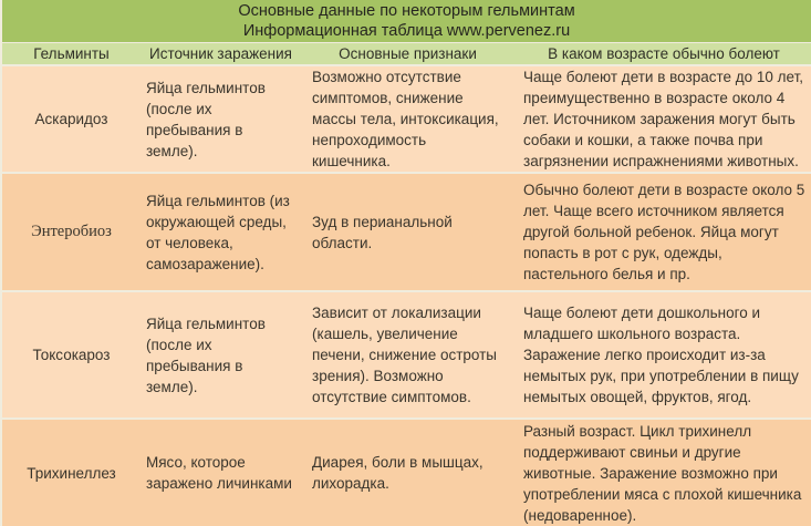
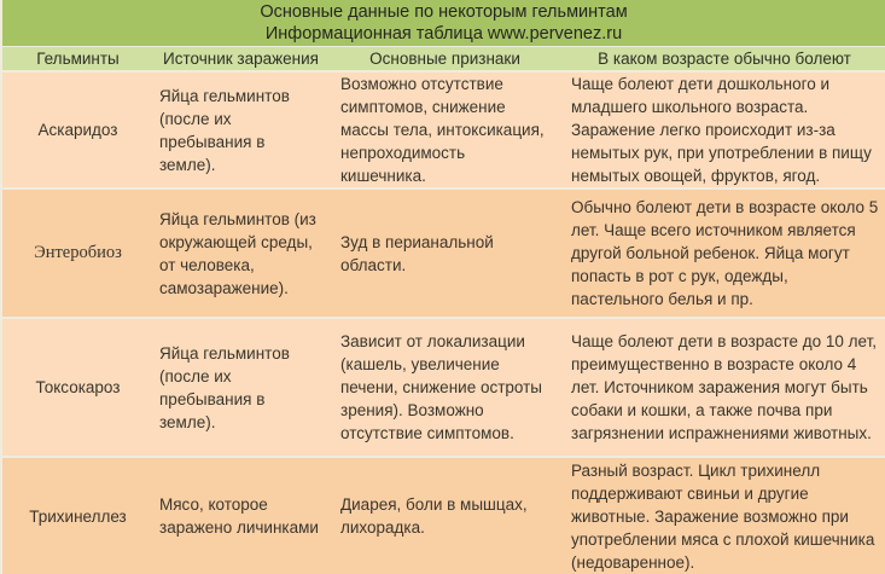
  Основные данные по некоторым гельминтам
  Информационная таблица www.pervenez.ru
  Гельминты
  Источник заражения
  Основные признаки
  В каком возрасте обычно болеют
  Аскаридоз
  Яйца гельминтов (после их пребывания в земле).
  Возможно отсутствие симптомов, снижение массы тела, интоксикация, непроходимость кишечника.
- Чаще болеют дети в возрасте до 10 лет, преимущественно в возрасте около 4 лет. Источником заражения могут быть собаки и кошки, а также почва при загрязнении испражнениями животных.
+ Чаще болеют дети дошкольного и младшего школьного возраста. Заражение легко происходит из-за немытых рук, при употреблении в пищу немытых овощей, фруктов, ягод.
  Энтеробиоз
  Яйца гельминтов (из окружающей среды, от человека, самозаражение).
  Зуд в перианальной области.
  Обычно болеют дети в возрасте около 5 лет. Чаще всего источником является другой больной ребенок. Яйца могут попасть в рот с рук, одежды, пастельного белья и пр.
  Токсокароз
  Яйца гельминтов (после их пребывания в земле).
  Зависит от локализации (кашель, увеличение печени, снижение остроты зрения). Возможно отсутствие симптомов.
- Чаще болеют дети дошкольного и младшего школьного возраста. Заражение легко происходит из-за немытых рук, при употреблении в пищу немытых овощей, фруктов, ягод.
+ Чаще болеют дети в возрасте до 10 лет, преимущественно в возрасте около 4 лет. Источником заражения могут быть собаки и кошки, а также почва при загрязнении испражнениями животных.
  Трихинеллез
  Мясо, которое заражено личинками
  Диарея, боли в мышцах, лихорадка.
  Разный возраст. Цикл трихинелл поддерживают свиньи и другие животные. Заражение возможно при употреблении мяса с плохой кишечника (недоваренное).
